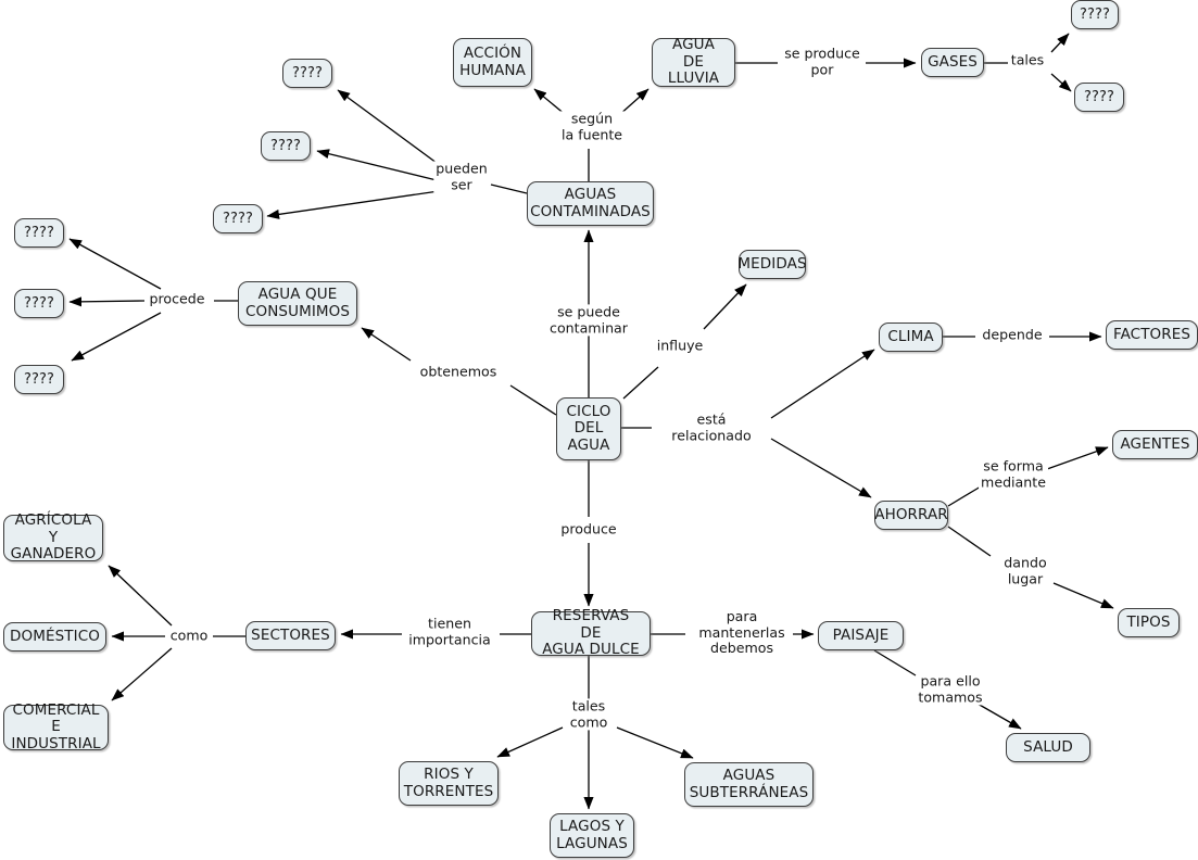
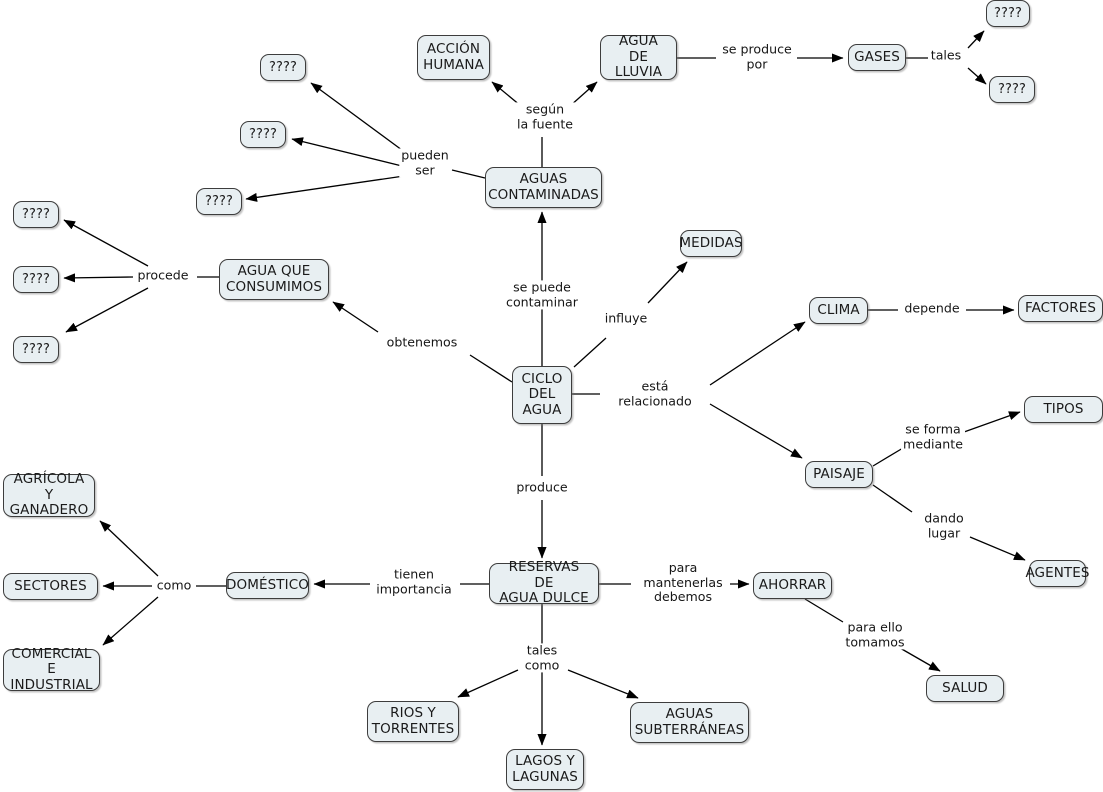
  según
  la fuente
  se produce
  por
  tales
  pueden
  ser
  procede
  obtenemos
  se puede
  contaminar
  influye
  está
  relacionado
  depende
  se forma
  mediante
  dando
  lugar
  produce
  tienen
  importancia
  como
  para
  mantenerlas
  debemos
  para ello
  tomamos
  tales
  como
  ACCIÓN
  HUMANA
  AGUA DE
  LLUVIA
  GASES
  ????
  ????
  ????
  ????
  ????
  AGUAS
  CONTAMINADAS
  ????
  ????
  ????
  AGUA QUE
  CONSUMIMOS
  MEDIDAS
  CLIMA
  FACTORES
  CICLO
  DEL
  AGUA
- AGENTES
+ TIPOS
- AHORRAR
+ PAISAJE
- TIPOS
+ AGENTES
  AGRÍCOLA Y
  GANADERO
- DOMÉSTICO
+ SECTORES
  COMERCIAL E
  INDUSTRIAL
- SECTORES
+ DOMÉSTICO
  RESERVAS DE
  AGUA DULCE
- PAISAJE
+ AHORRAR
  SALUD
  RIOS Y
  TORRENTES
  LAGOS Y
  LAGUNAS
  AGUAS
  SUBTERRÁNEAS
